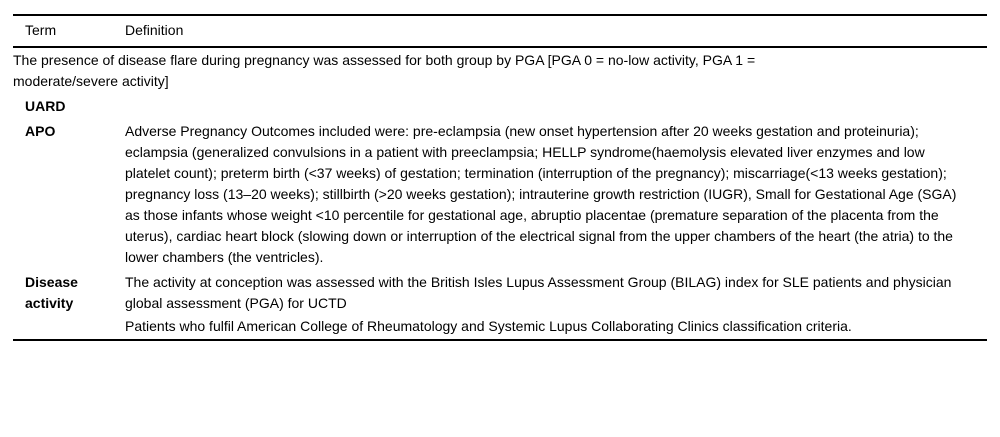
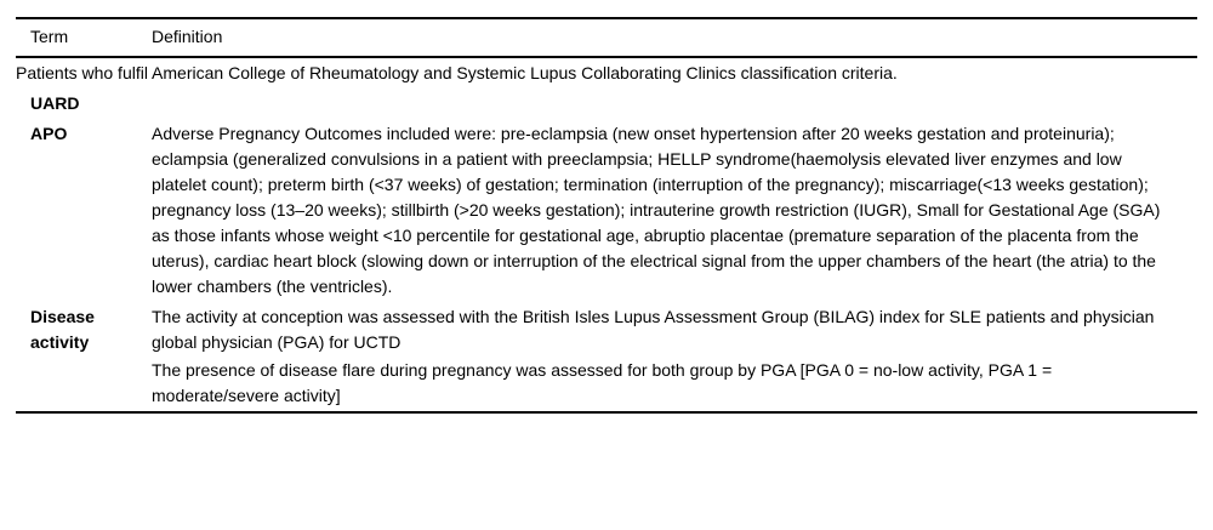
  Term
  Definition
- The presence of disease flare during pregnancy was assessed for both group by PGA [PGA 0 = no-low activity, PGA 1 = moderate/severe activity]
+ Patients who fulfil American College of Rheumatology and Systemic Lupus Collaborating Clinics classification criteria.
  UARD
  APO
  Adverse Pregnancy Outcomes included were: pre-eclampsia (new onset hypertension after 20 weeks gestation and proteinuria); eclampsia (generalized convulsions in a patient with preeclampsia; HELLP syndrome(haemolysis elevated liver enzymes and low platelet count); preterm birth (<37 weeks) of gestation; termination (interruption of the pregnancy); miscarriage(<13 weeks gestation); pregnancy loss (13–20 weeks); stillbirth (>20 weeks gestation); intrauterine growth restriction (IUGR), Small for Gestational Age (SGA) as those infants whose weight <10 percentile for gestational age, abruptio placentae (premature separation of the placenta from the uterus), cardiac heart block (slowing down or interruption of the electrical signal from the upper chambers of the heart (the atria) to the lower chambers (the ventricles).
  Disease activity
- The activity at conception was assessed with the British Isles Lupus Assessment Group (BILAG) index for SLE patients and physician global assessment (PGA) for UCTD
+ The activity at conception was assessed with the British Isles Lupus Assessment Group (BILAG) index for SLE patients and physician global physician (PGA) for UCTD
- Patients who fulfil American College of Rheumatology and Systemic Lupus Collaborating Clinics classification criteria.
+ The presence of disease flare during pregnancy was assessed for both group by PGA [PGA 0 = no-low activity, PGA 1 = moderate/severe activity]
